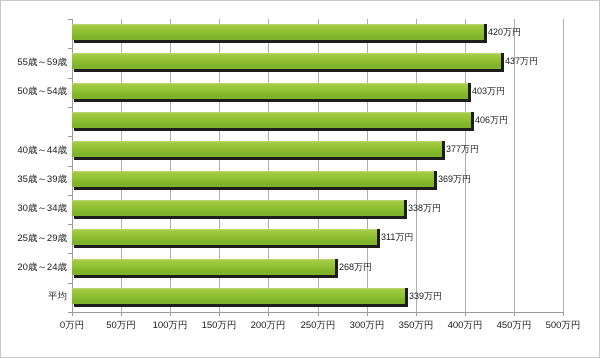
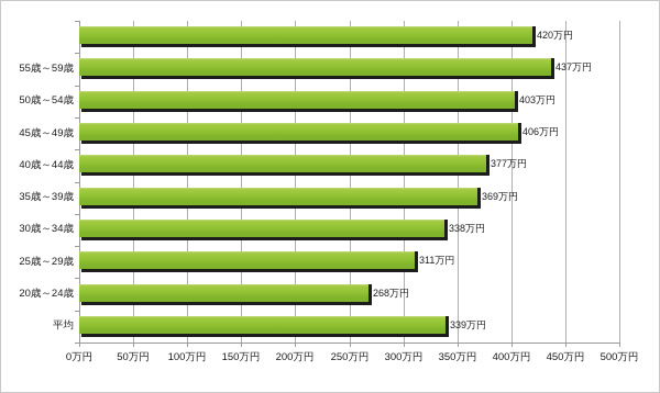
  420万円
  437万円
  403万円
  406万円
  377万円
  369万円
  338万円
  311万円
  268万円
  339万円
  55歳～59歳
  50歳～54歳
+ 45歳～49歳
  40歳～44歳
  35歳～39歳
  30歳～34歳
  25歳～29歳
  20歳～24歳
  平均
  0万円
  50万円
  100万円
  150万円
  200万円
  250万円
  300万円
  350万円
  400万円
  450万円
  500万円
